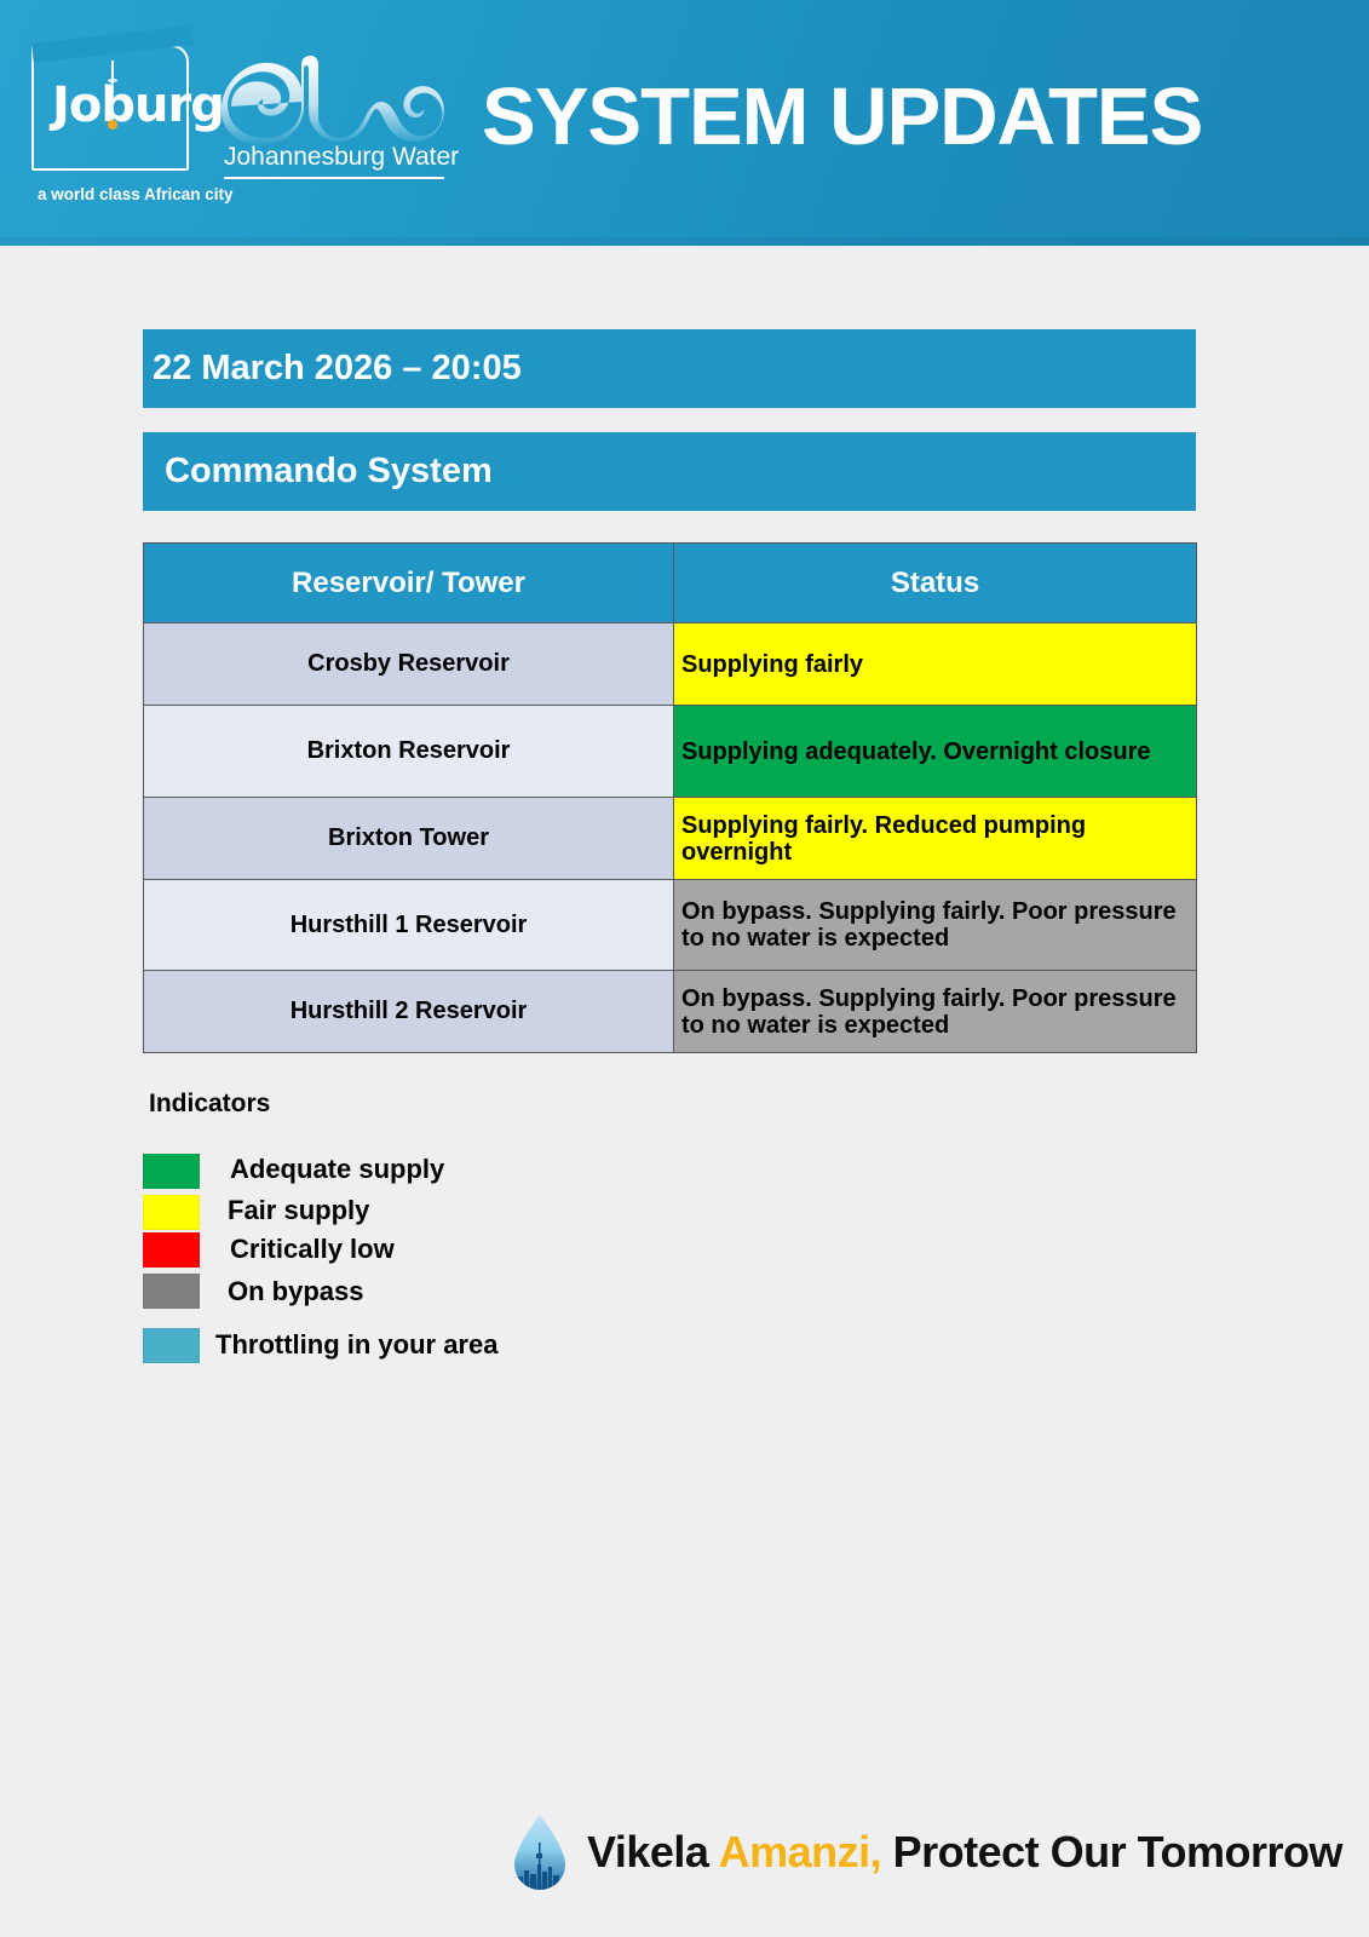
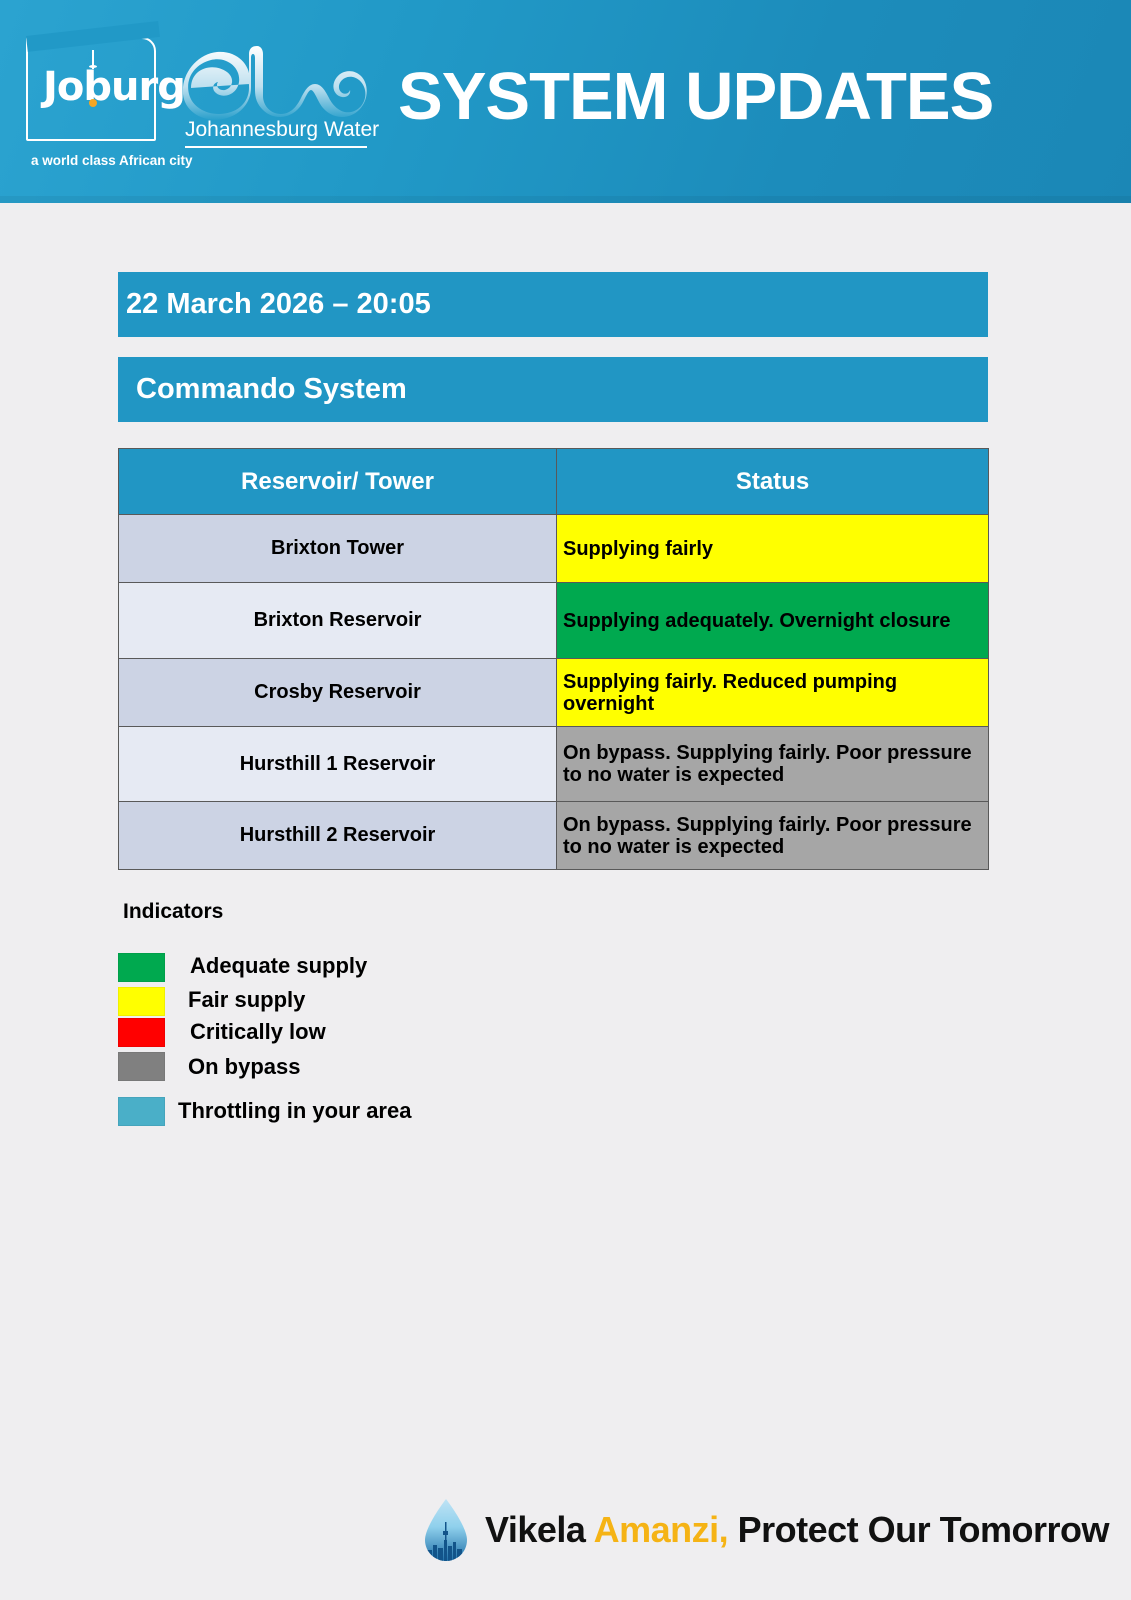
  Joburg
  a world class African city
  Johannesburg Water
  SYSTEM UPDATES
  22 March 2026 – 20:05
  Commando System
  Reservoir/ Tower	Status
- Crosby Reservoir	Supplying fairly
+ Brixton Tower	Supplying fairly
  Brixton Reservoir	Supplying adequately. Overnight closure
- Brixton Tower	Supplying fairly. Reduced pumping overnight
+ Crosby Reservoir	Supplying fairly. Reduced pumping overnight
  Hursthill 1 Reservoir	On bypass. Supplying fairly. Poor pressure to no water is expected
  Hursthill 2 Reservoir	On bypass. Supplying fairly. Poor pressure to no water is expected
  Indicators
  Adequate supply
  Fair supply
  Critically low
  On bypass
  Throttling in your area
  Vikela Amanzi, Protect Our Tomorrow
